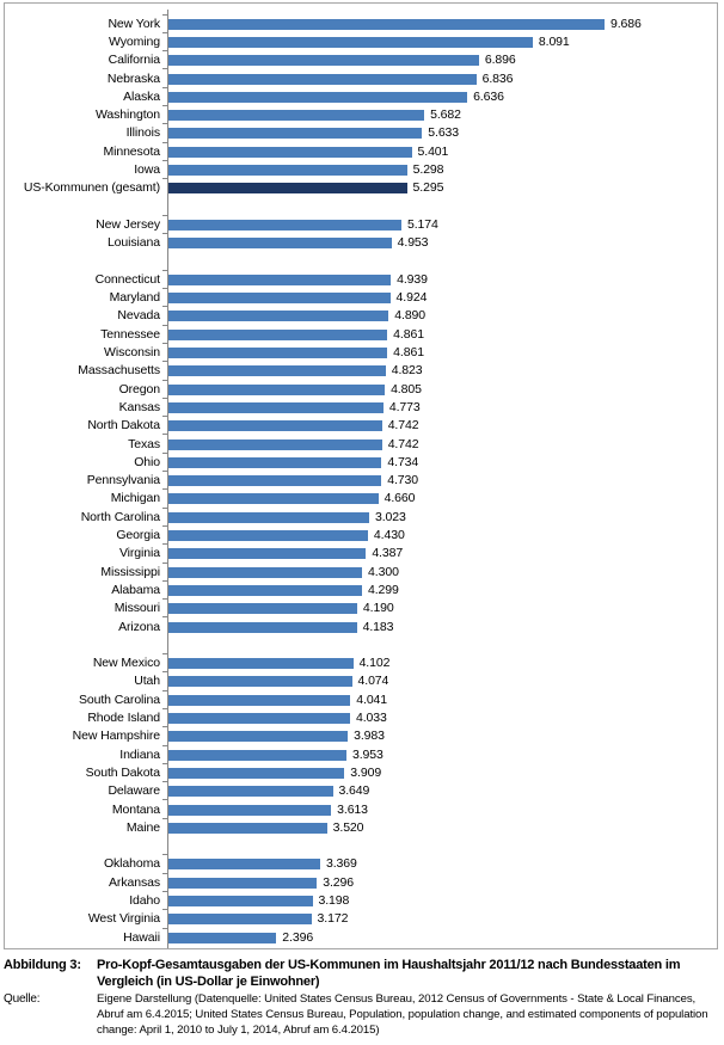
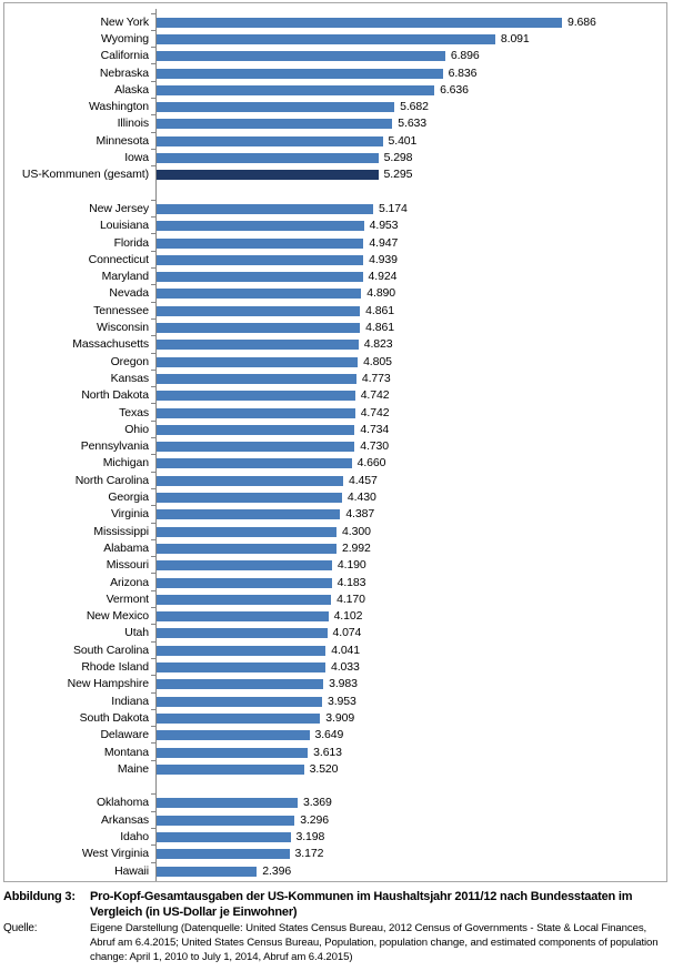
  New York
  9.686
  Wyoming
  8.091
  California
  6.896
  Nebraska
  6.836
  Alaska
  6.636
  Washington
  5.682
  Illinois
  5.633
  Minnesota
  5.401
  Iowa
  5.298
  US-Kommunen (gesamt)
  5.295
  New Jersey
  5.174
  Louisiana
  4.953
+ Florida
+ 4.947
  Connecticut
  4.939
  Maryland
  4.924
  Nevada
  4.890
  Tennessee
  4.861
  Wisconsin
  4.861
  Massachusetts
  4.823
  Oregon
  4.805
  Kansas
  4.773
  North Dakota
  4.742
  Texas
  4.742
  Ohio
  4.734
  Pennsylvania
  4.730
  Michigan
  4.660
  North Carolina
- 3.023
+ 4.457
  Georgia
  4.430
  Virginia
  4.387
  Mississippi
  4.300
  Alabama
- 4.299
+ 2.992
  Missouri
  4.190
  Arizona
  4.183
+ Vermont
+ 4.170
  New Mexico
  4.102
  Utah
  4.074
  South Carolina
  4.041
  Rhode Island
  4.033
  New Hampshire
  3.983
  Indiana
  3.953
  South Dakota
  3.909
  Delaware
  3.649
  Montana
  3.613
  Maine
  3.520
  Oklahoma
  3.369
  Arkansas
  3.296
  Idaho
  3.198
  West Virginia
  3.172
  Hawaii
  2.396
  Abbildung 3:
  Pro-Kopf-Gesamtausgaben der US-Kommunen im Haushaltsjahr 2011/12 nach Bundesstaaten im Vergleich (in US-Dollar je Einwohner)
  Quelle:
  Eigene Darstellung (Datenquelle: United States Census Bureau, 2012 Census of Governments - State & Local Finances, Abruf am 6.4.2015; United States Census Bureau, Population, population change, and estimated components of population change: April 1, 2010 to July 1, 2014, Abruf am 6.4.2015)
